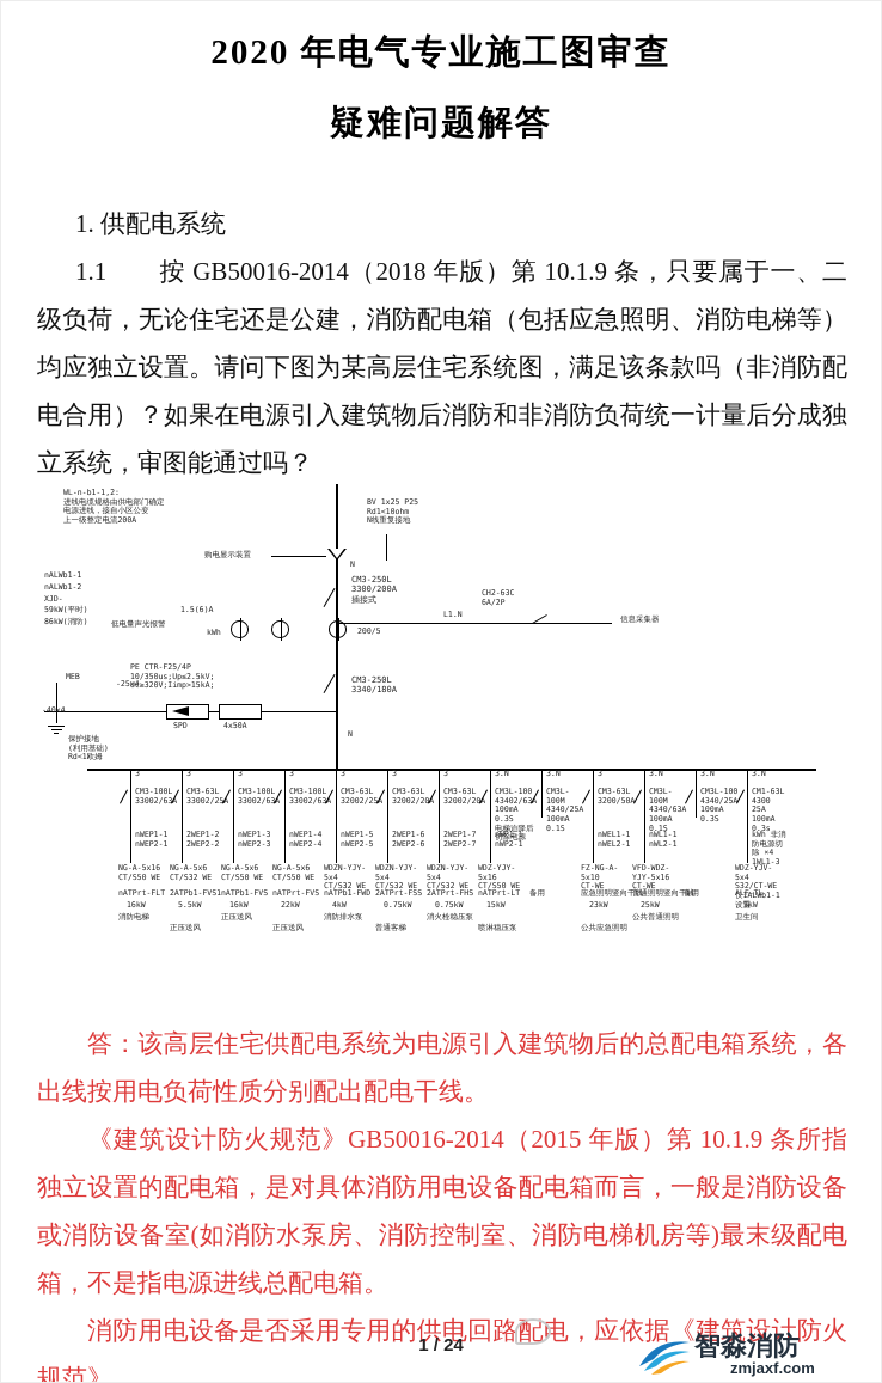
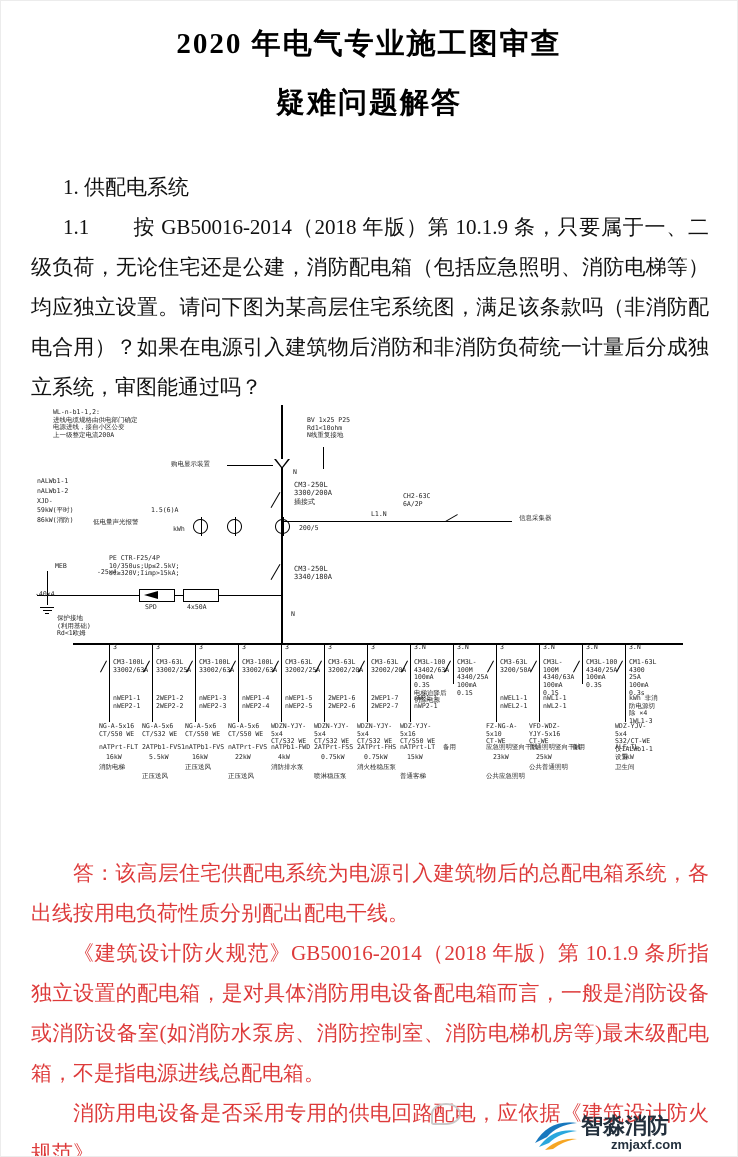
  2020 年电气专业施工图审查
  疑难问题解答
  1. 供配电系统
  1.1 按 GB50016-2014（2018 年版）第 10.1.9 条，只要属于一、二级负荷，无论住宅还是公建，消防配电箱（包括应急照明、消防电梯等）均应独立设置。请问下图为某高层住宅系统图，满足该条款吗（非消防配电合用）？如果在电源引入建筑物后消防和非消防负荷统一计量后分成独立系统，审图能通过吗？
  WL-n-b1-1,2:
  进线电缆规格由供电部门确定
  电源进线，接自小区公变
  上一级整定电流200A
  BV 1x25 P25
  Rd1<10ohm
  N线重复接地
  购电显示装置
  N
  nALWb1-1
  nALWb1-2
  XJD-
  86kW(消防)
  CM3-250L
  3300/200A
  插接式
  CH2-63C
  6A/2P
  L1.N
  信息采集器
  1.5(6)A
  低电量声光报警
  kWh
  200/5
  PE CTR-F25/4P
  10/350us;Up≤2.5kV;
  Uc≥320V;Iimp>15kA;
  SPD
  4x50A
  CM3-250L
  3340/180A
  N
  MEB
  -25x4
  -40x4
  保护接地
  (利用基础)
  Rd<1欧姆
  3
  CM3-100L
  33002/63A
  nWEP1-1
  nWEP2-1
  NG-A-5x16
  CT/S50 WE
  nATPrt-FLT
  16kW
  消防电梯
  3
  CM3-63L
  33002/25A
  2WEP1-2
  2WEP2-2
  NG-A-5x6
  CT/S32 WE
  2ATPb1-FVS1
  5.5kW
  正压送风
  3
  CM3-100L
  33002/63A
  nWEP1-3
  nWEP2-3
  NG-A-5x6
  CT/S50 WE
  nATPb1-FVS
  16kW
  正压送风
  3
  CM3-100L
  33002/63A
  nWEP1-4
  nWEP2-4
  NG-A-5x6
  CT/S50 WE
  nATPrt-FVS
  22kW
  正压送风
  3
  CM3-63L
  32002/25A
  nWEP1-5
  nWEP2-5
  WDZN-YJY-5x4
  CT/S32 WE
  nATPb1-FWD
  4kW
  消防排水泵
  3
  CM3-63L
  32002/20A
  2WEP1-6
  2WEP2-6
  WDZN-YJY-5x4
  CT/S32 WE
  2ATPrt-FSS
  0.75kW
- 普通客梯
+ 喷淋稳压泵
  3
  CM3-63L
  32002/20A
  2WEP1-7
  2WEP2-7
  WDZN-YJY-5x4
  CT/S32 WE
  2ATPrt-FHS
  0.75kW
  消火栓稳压泵
  3.N
  CM3L-100
  43402/63A
  100mA 0.3S
  电梯迫降后切除电源
  nWP1-1
  nWP2-1
  WDZ-YJY-5x16
  CT/S50 WE
  nATPrt-LT
  15kW
- 喷淋稳压泵
+ 普通客梯
  3.N
  CM3L-100M
  4340/25A
  100mA 0.1S
  备用
  3
  CM3-63L
  3200/50A
  nWEL1-1
  nWEL2-1
  FZ-NG-A-5x10
  CT-WE
  应急照明竖向干线
  23kW
  公共应急照明
  3.N
  CM3L-100M
  4340/63A
  100mA 0.1S
  nWL1-1
  nWL2-1
  VFD-WDZ-YJY-5x16
  CT-WE
  普通照明竖向干线
  25kW
  公共普通照明
  3.N
  CM3L-100
  4340/25A
  100mA 0.3S
  备用
  3.N
  CM1-63L
  4300
  25A
  100mA 0.3s
  kWh 非消防电源切除 ×4
  1WL1-3
  WDZ-YJV-5x4
  S32/CT-WE
  仅1ALWb1-1设置
  ALF-TL
  5kW
  卫生间
  答：该高层住宅供配电系统为电源引入建筑物后的总配电箱系统，各出线按用电负荷性质分别配出配电干线。
- 《建筑设计防火规范》GB50016-2014（2015 年版）第 10.1.9 条所指独立设置的配电箱，是对具体消防用电设备配电箱而言，一般是消防设备或消防设备室(如消防水泵房、消防控制室、消防电梯机房等)最末级配电箱，不是指电源进线总配电箱。
+ 《建筑设计防火规范》GB50016-2014（2018 年版）第 10.1.9 条所指独立设置的配电箱，是对具体消防用电设备配电箱而言，一般是消防设备或消防设备室(如消防水泵房、消防控制室、消防电梯机房等)最末级配电箱，不是指电源进线总配电箱。
  消防用电设备是否采用专用的供电回路配电，应依据《建筑设计防火规范》
- 1 / 24
  智淼消防
  zmjaxf.com
